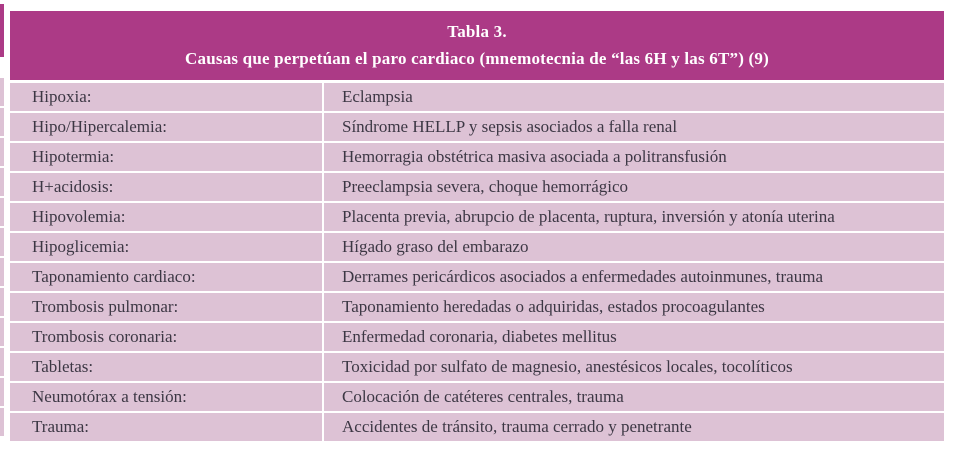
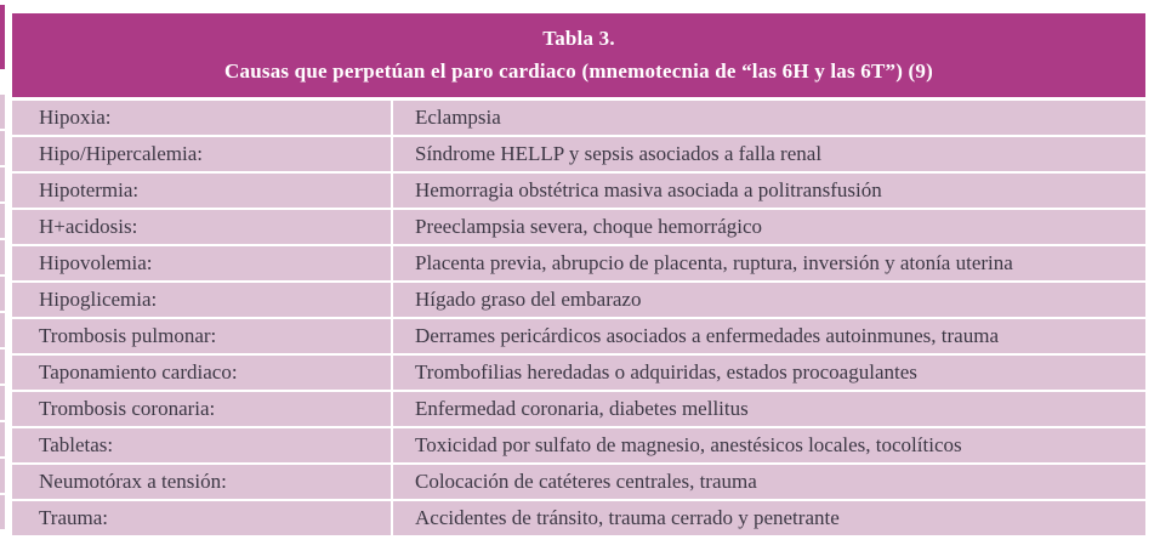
  Tabla 3.
  Causas que perpetúan el paro cardiaco (mnemotecnia de “las 6H y las 6T”) (9)
  Hipoxia:
  Eclampsia
  Hipo/Hipercalemia:
  Síndrome HELLP y sepsis asociados a falla renal
  Hipotermia:
  Hemorragia obstétrica masiva asociada a politransfusión
  H+acidosis:
  Preeclampsia severa, choque hemorrágico
  Hipovolemia:
  Placenta previa, abrupcio de placenta, ruptura, inversión y atonía uterina
  Hipoglicemia:
  Hígado graso del embarazo
- Taponamiento cardiaco:
+ Trombosis pulmonar:
  Derrames pericárdicos asociados a enfermedades autoinmunes, trauma
- Trombosis pulmonar:
+ Taponamiento cardiaco:
- Taponamiento heredadas o adquiridas, estados procoagulantes
+ Trombofilias heredadas o adquiridas, estados procoagulantes
  Trombosis coronaria:
  Enfermedad coronaria, diabetes mellitus
  Tabletas:
  Toxicidad por sulfato de magnesio, anestésicos locales, tocolíticos
  Neumotórax a tensión:
  Colocación de catéteres centrales, trauma
  Trauma:
  Accidentes de tránsito, trauma cerrado y penetrante
